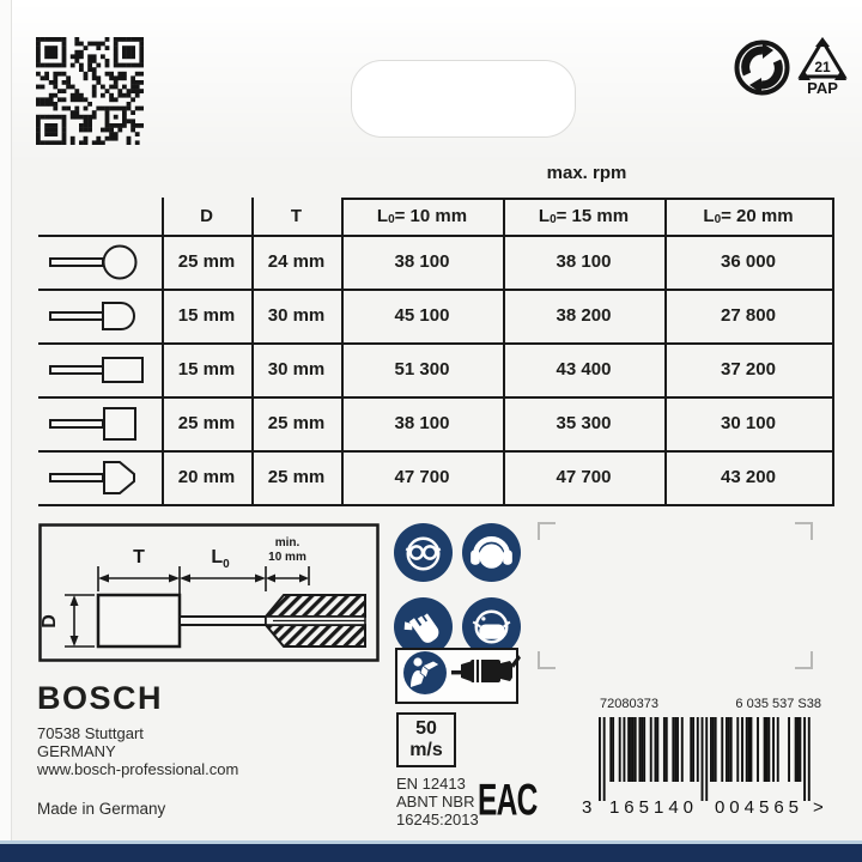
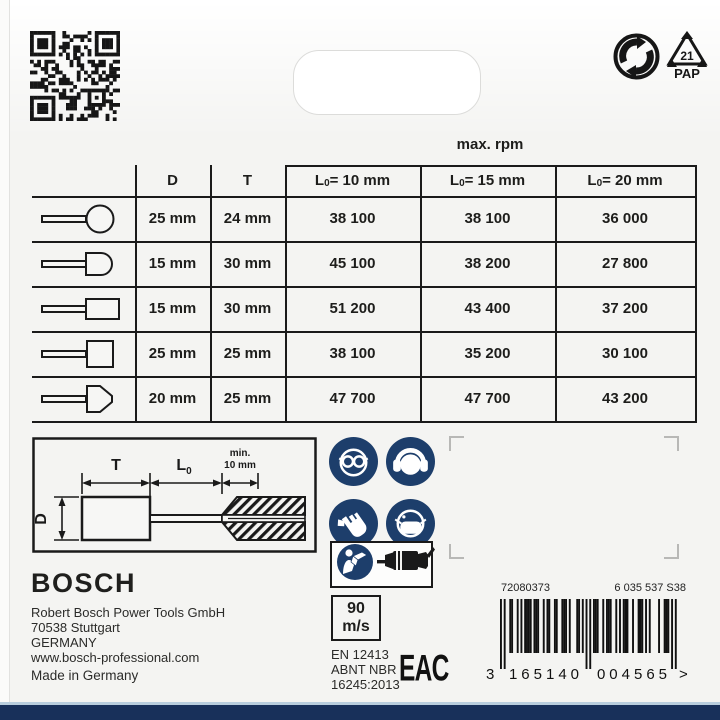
  21
  PAP
  max. rpm
  D
  T
  L
  0
  = 10 mm
  L
  0
  = 15 mm
  L
  0
  = 20 mm
  25 mm
  24 mm
  38 100
  38 100
  36 000
  15 mm
  30 mm
  45 100
  38 200
  27 800
  15 mm
  30 mm
- 51 300
+ 51 200
  43 400
  37 200
  25 mm
  25 mm
  38 100
- 35 300
+ 35 200
  30 100
  20 mm
  25 mm
  47 700
  47 700
  43 200
  T
  L0
  min.
  10 mm
  BOSCH
+ Robert Bosch Power Tools GmbH
  70538 Stuttgart
  GERMANY
  www.bosch-professional.com
  Made in Germany
- 50
+ 90
  m/s
  EN 12413
  ABNT NBR
  16245:2013
  EAC
  72080373
  6 035 537 S38
  3
  165140
  004565
  >
